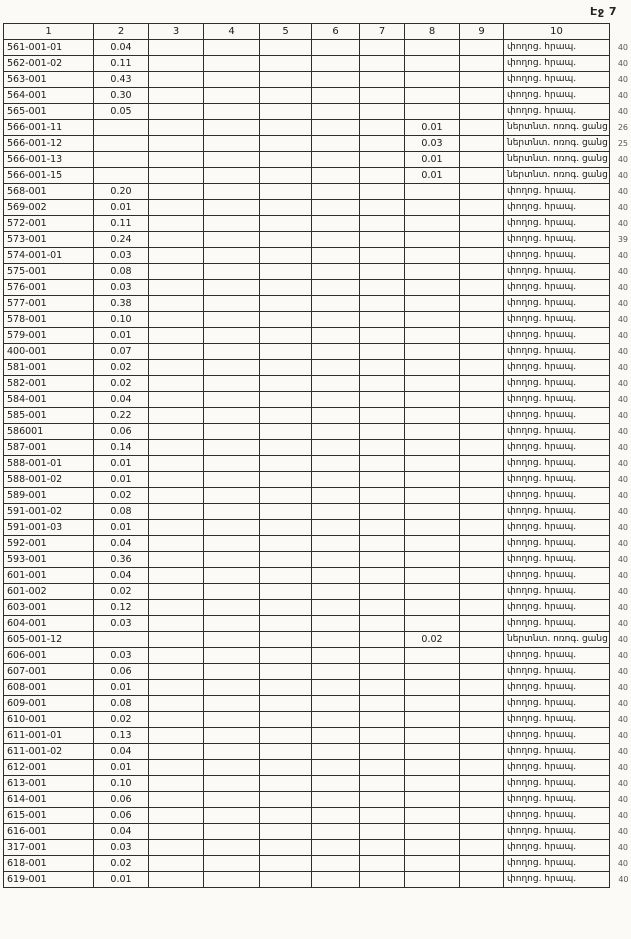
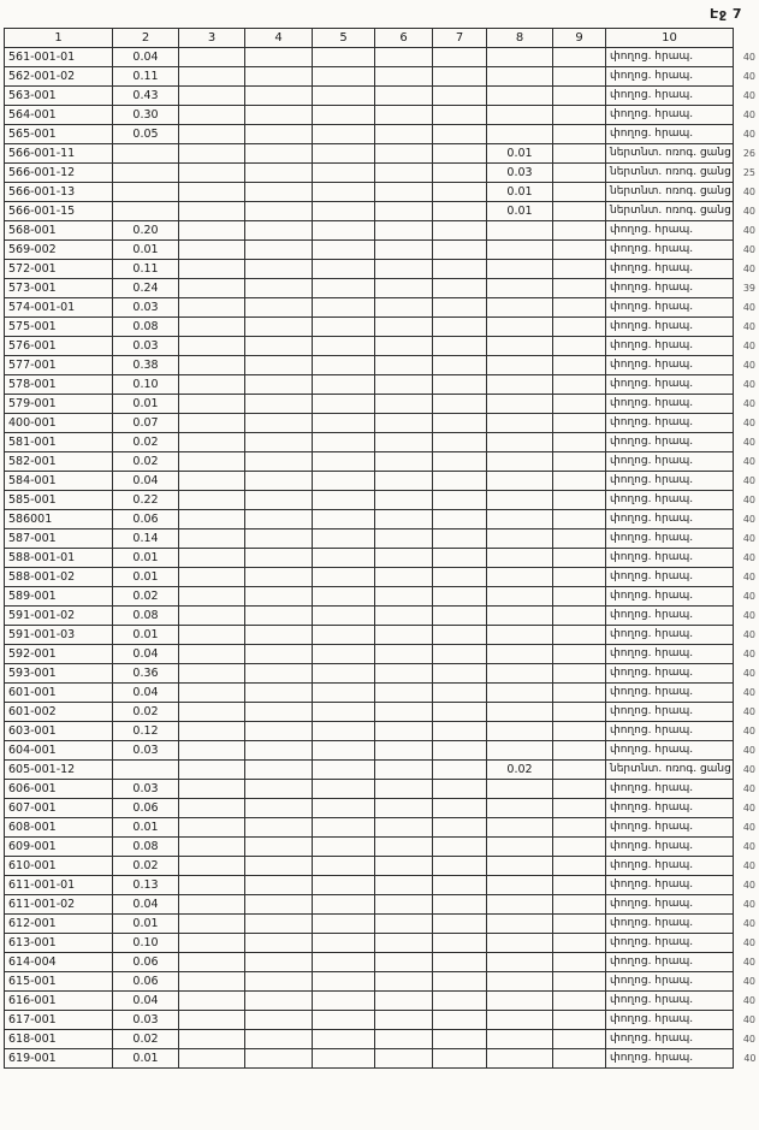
  Էջ 7
  1	2	3	4	5	6	7	8	9	10
  561-001-01	0.04								փողոց. հրապ.	40
  562-001-02	0.11								փողոց. հրապ.	40
  563-001	0.43								փողոց. հրապ.	40
  564-001	0.30								փողոց. հրապ.	40
  565-001	0.05								փողոց. հրապ.	40
  566-001-11							0.01		ներտնտ. ոռոգ. ցանց	26
  566-001-12							0.03		ներտնտ. ոռոգ. ցանց	25
  566-001-13							0.01		ներտնտ. ոռոգ. ցանց	40
  566-001-15							0.01		ներտնտ. ոռոգ. ցանց	40
  568-001	0.20								փողոց. հրապ.	40
  569-002	0.01								փողոց. հրապ.	40
  572-001	0.11								փողոց. հրապ.	40
  573-001	0.24								փողոց. հրապ.	39
  574-001-01	0.03								փողոց. հրապ.	40
  575-001	0.08								փողոց. հրապ.	40
  576-001	0.03								փողոց. հրապ.	40
  577-001	0.38								փողոց. հրապ.	40
  578-001	0.10								փողոց. հրապ.	40
  579-001	0.01								փողոց. հրապ.	40
  400-001	0.07								փողոց. հրապ.	40
  581-001	0.02								փողոց. հրապ.	40
  582-001	0.02								փողոց. հրապ.	40
  584-001	0.04								փողոց. հրապ.	40
  585-001	0.22								փողոց. հրապ.	40
  586001	0.06								փողոց. հրապ.	40
  587-001	0.14								փողոց. հրապ.	40
  588-001-01	0.01								փողոց. հրապ.	40
  588-001-02	0.01								փողոց. հրապ.	40
  589-001	0.02								փողոց. հրապ.	40
  591-001-02	0.08								փողոց. հրապ.	40
  591-001-03	0.01								փողոց. հրապ.	40
  592-001	0.04								փողոց. հրապ.	40
  593-001	0.36								փողոց. հրապ.	40
  601-001	0.04								փողոց. հրապ.	40
  601-002	0.02								փողոց. հրապ.	40
  603-001	0.12								փողոց. հրապ.	40
  604-001	0.03								փողոց. հրապ.	40
  605-001-12							0.02		ներտնտ. ոռոգ. ցանց	40
  606-001	0.03								փողոց. հրապ.	40
  607-001	0.06								փողոց. հրապ.	40
  608-001	0.01								փողոց. հրապ.	40
  609-001	0.08								փողոց. հրապ.	40
  610-001	0.02								փողոց. հրապ.	40
  611-001-01	0.13								փողոց. հրապ.	40
  611-001-02	0.04								փողոց. հրապ.	40
  612-001	0.01								փողոց. հրապ.	40
  613-001	0.10								փողոց. հրապ.	40
- 614-001	0.06								փողոց. հրապ.	40
+ 614-004	0.06								փողոց. հրապ.	40
  615-001	0.06								փողոց. հրապ.	40
  616-001	0.04								փողոց. հրապ.	40
- 317-001	0.03								փողոց. հրապ.	40
+ 617-001	0.03								փողոց. հրապ.	40
  618-001	0.02								փողոց. հրապ.	40
  619-001	0.01								փողոց. հրապ.	40
